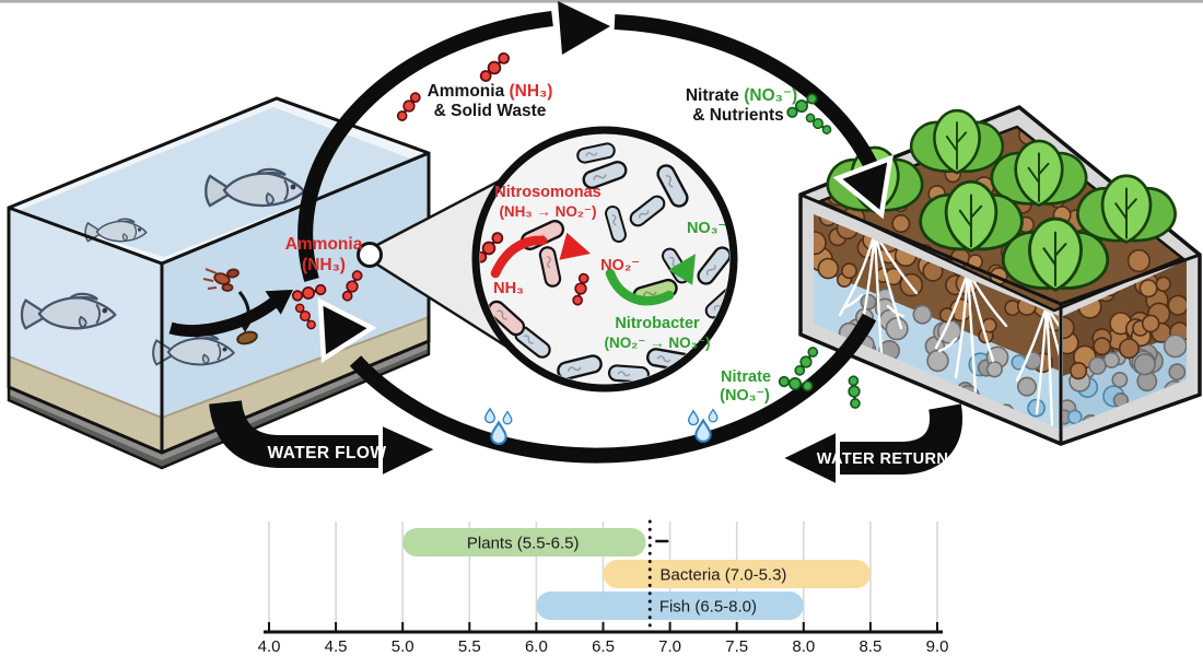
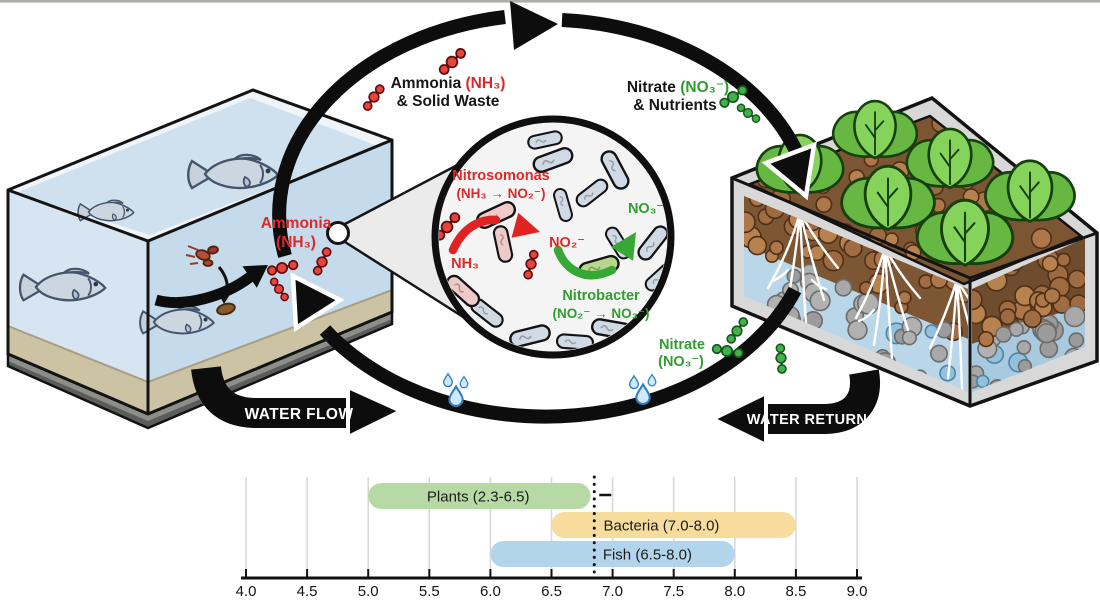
  Ammonia (NH₃)
  & Solid Waste
  Nitrate (NO₃⁻)
  & Nutrients
  Ammonia
  (NH₃)
  Nitrosomonas
  (NH₃ → NO₂⁻)
  NH₃
  NO₂⁻
  NO₃⁻
  Nitrobacter
  (NO₂⁻ → NO₃⁻)
  Nitrate
  (NO₃⁻)
  WATER FLOW
  WATER RETURN
- Plants (5.5-6.5)
+ Plants (2.3-6.5)
- Bacteria (7.0-5.3)
+ Bacteria (7.0-8.0)
  Fish (6.5-8.0)
  4.0
  4.5
  5.0
  5.5
  6.0
  6.5
  7.0
  7.5
  8.0
  8.5
  9.0
